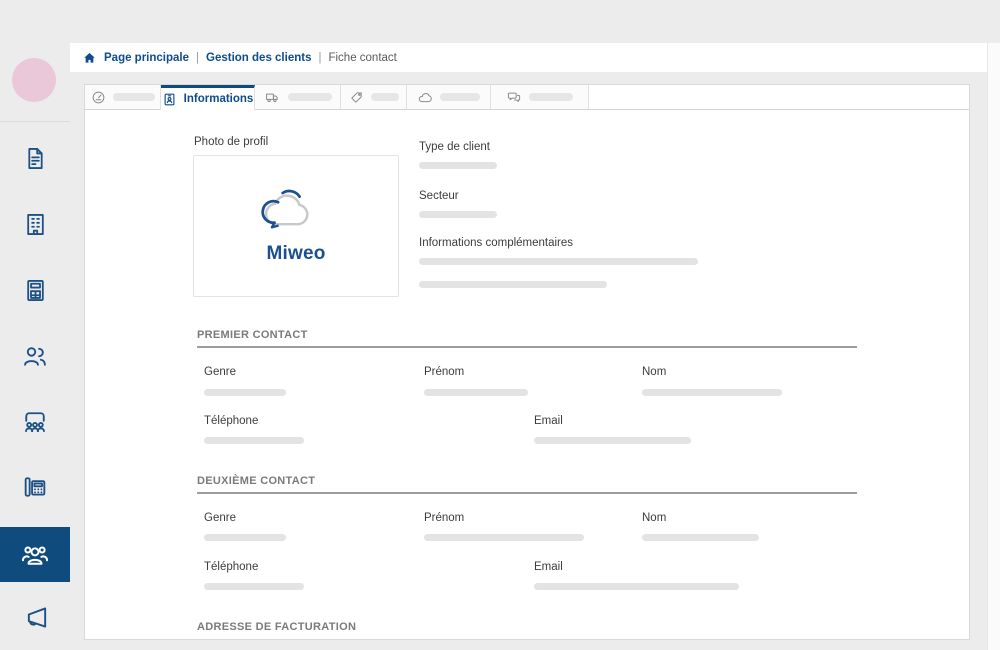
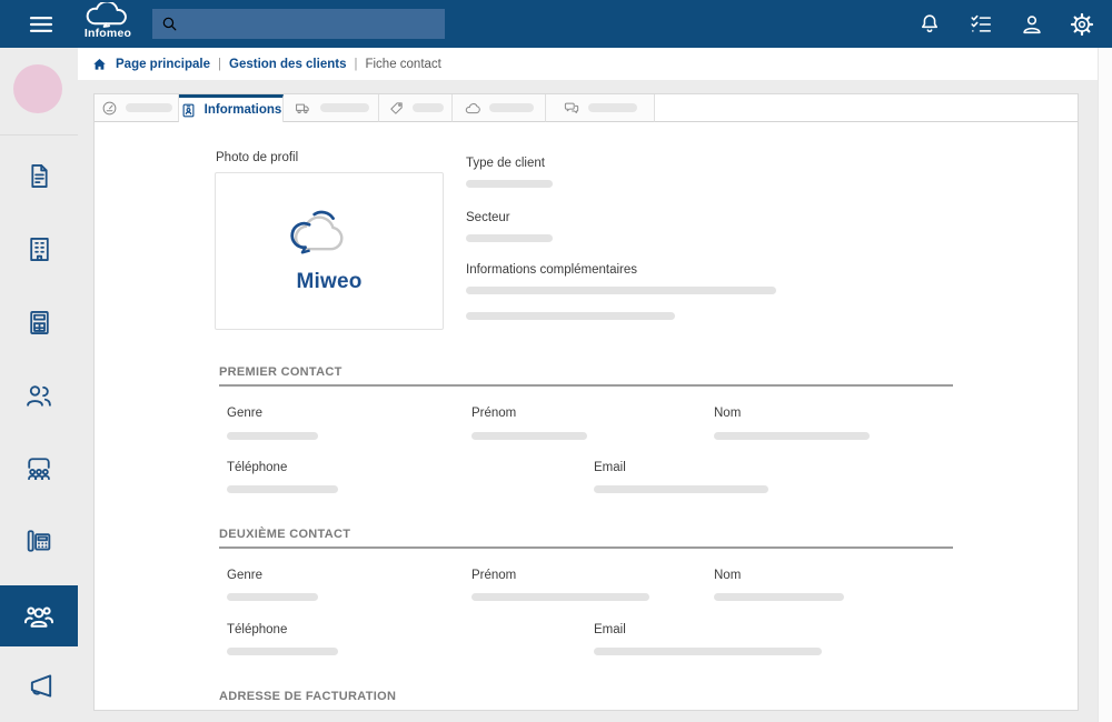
+ Infomeo
  Page principale
  |
  Gestion des clients
  |
  Fiche contact
  Informations
  Photo de profil
  Miweo
  Type de client
  Secteur
  Informations complémentaires
  PREMIER CONTACT
  Genre
  Prénom
  Nom
  Téléphone
  Email
  DEUXIÈME CONTACT
  Genre
  Prénom
  Nom
  Téléphone
  Email
  ADRESSE DE FACTURATION
